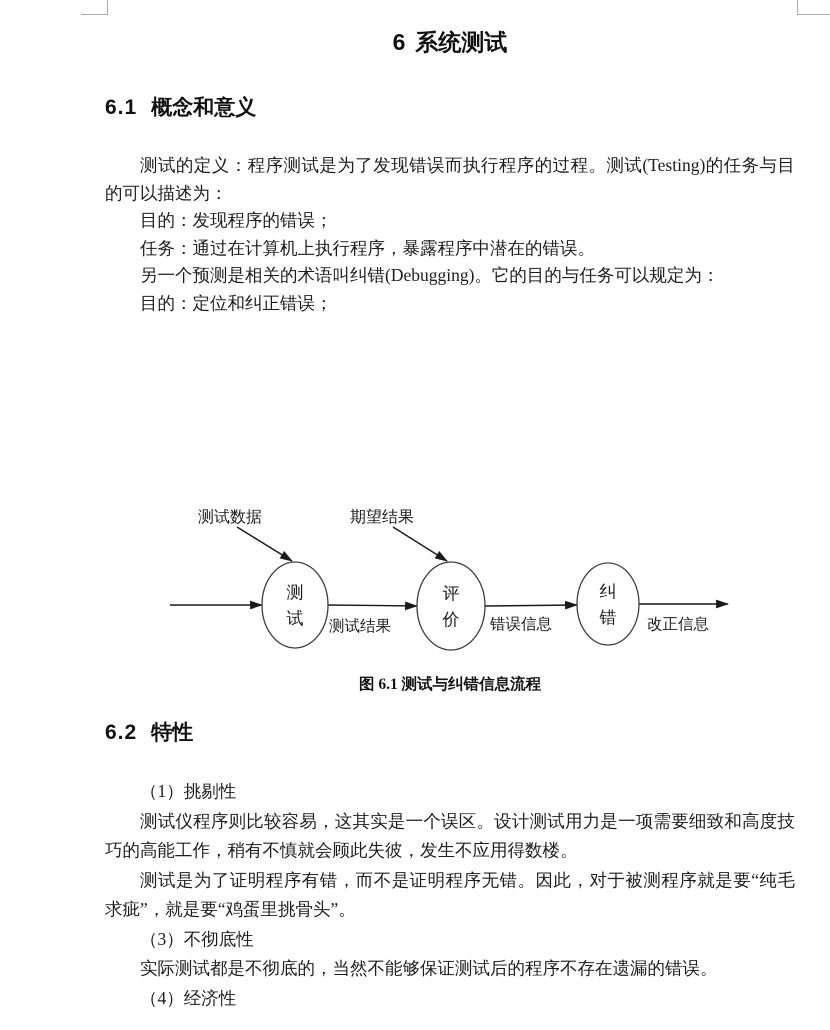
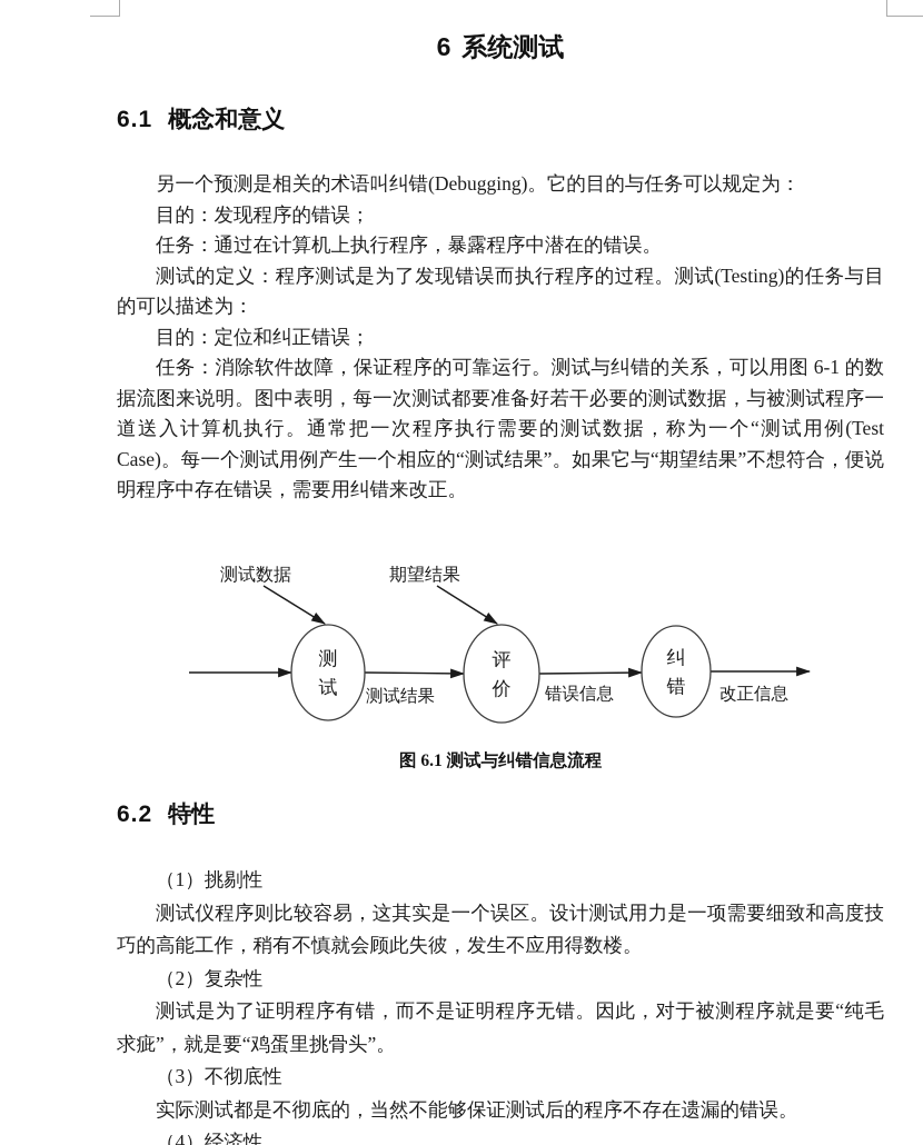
  6 系统测试
  6.1 概念和意义
- 测试的定义：程序测试是为了发现错误而执行程序的过程。测试(Testing)的任务与目的可以描述为：
+ 另一个预测是相关的术语叫纠错(Debugging)。它的目的与任务可以规定为：
  目的：发现程序的错误；
  任务：通过在计算机上执行程序，暴露程序中潜在的错误。
- 另一个预测是相关的术语叫纠错(Debugging)。它的目的与任务可以规定为：
+ 测试的定义：程序测试是为了发现错误而执行程序的过程。测试(Testing)的任务与目的可以描述为：
  目的：定位和纠正错误；
+ 任务：消除软件故障，保证程序的可靠运行。测试与纠错的关系，可以用图 6-1 的数据流图来说明。图中表明，每一次测试都要准备好若干必要的测试数据，与被测试程序一道送入计算机执行。通常把一次程序执行需要的测试数据，称为一个“测试用例(Test Case)。每一个测试用例产生一个相应的“测试结果”。如果它与“期望结果”不想符合，便说明程序中存在错误，需要用纠错来改正。
  测试数据
  期望结果
  测
  试
  评
  价
  纠
  错
  测试结果
  错误信息
  改正信息
  图 6.1 测试与纠错信息流程
  6.2 特性
  （1）挑剔性
  测试仪程序则比较容易，这其实是一个误区。设计测试用力是一项需要细致和高度技巧的高能工作，稍有不慎就会顾此失彼，发生不应用得数楼。
+ （2）复杂性
  测试是为了证明程序有错，而不是证明程序无错。因此，对于被测程序就是要“纯毛求疵”，就是要“鸡蛋里挑骨头”。
  （3）不彻底性
  实际测试都是不彻底的，当然不能够保证测试后的程序不存在遗漏的错误。
  （4）经济性
